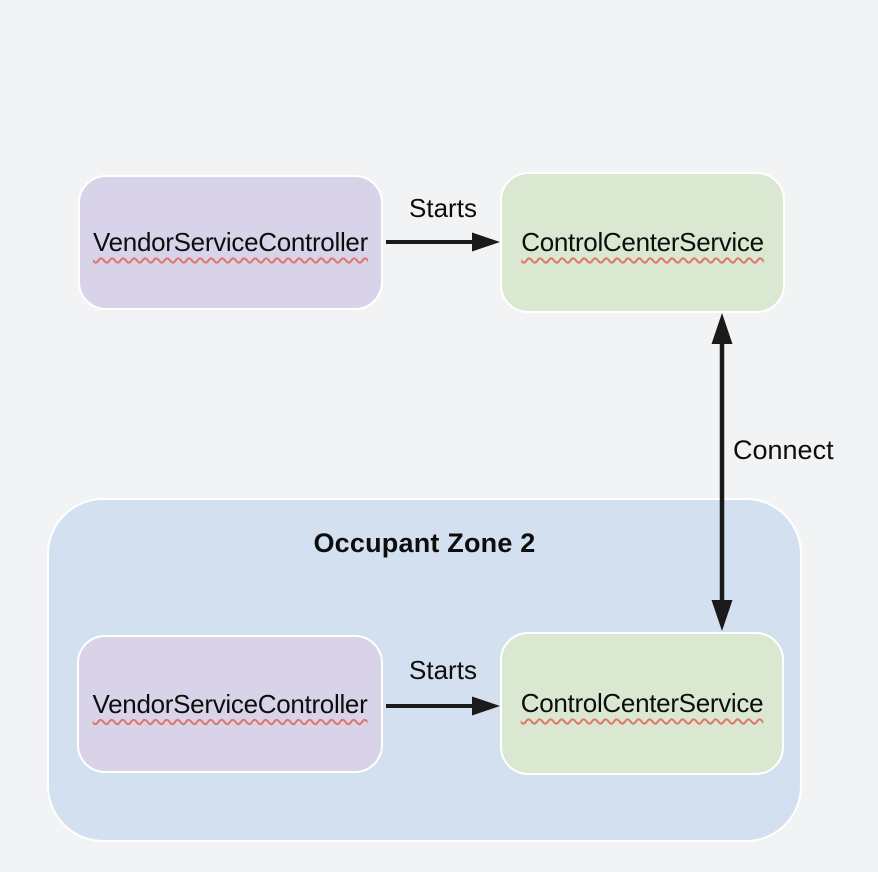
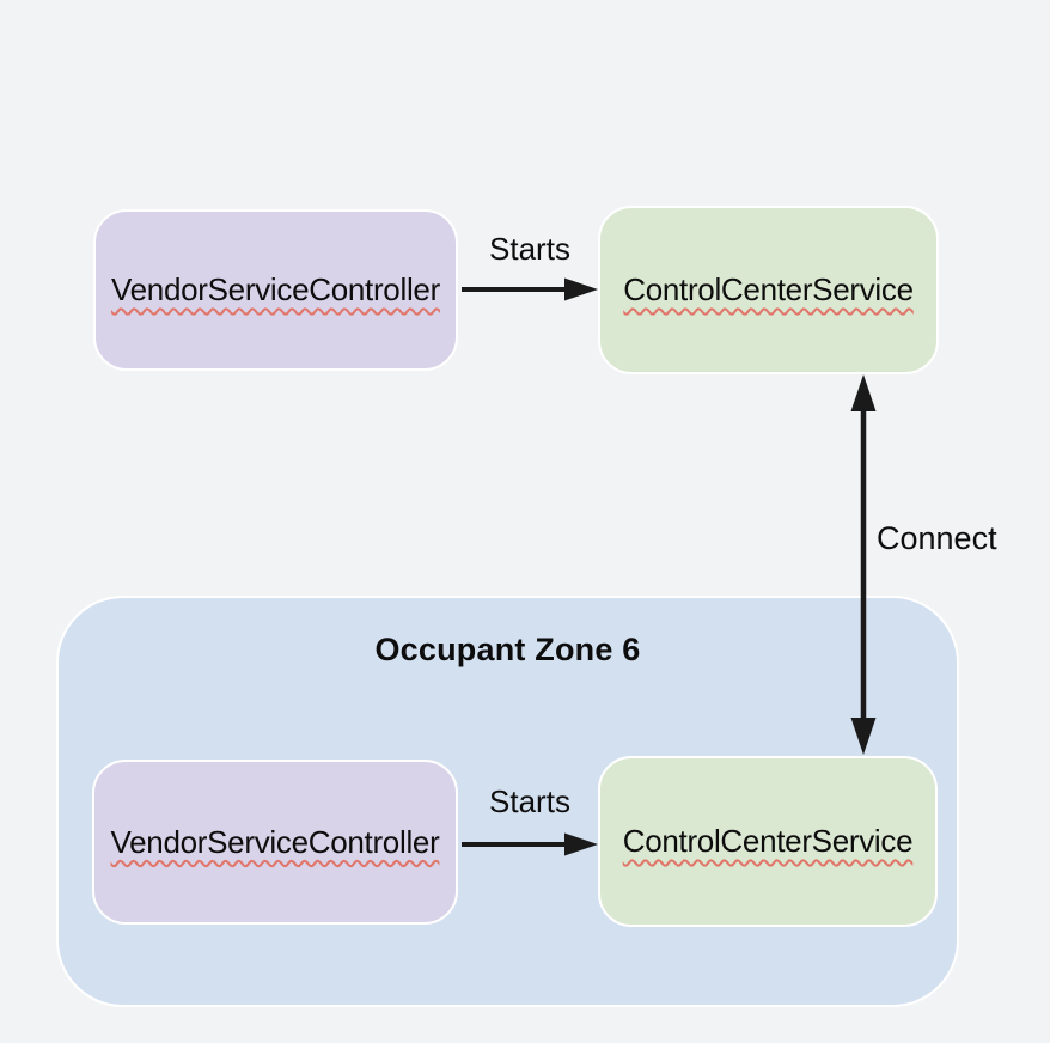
- Occupant Zone 2
+ Occupant Zone 6
  VendorServiceController
  ControlCenterService
  VendorServiceController
  ControlCenterService
  Starts
  Starts
  Connect
